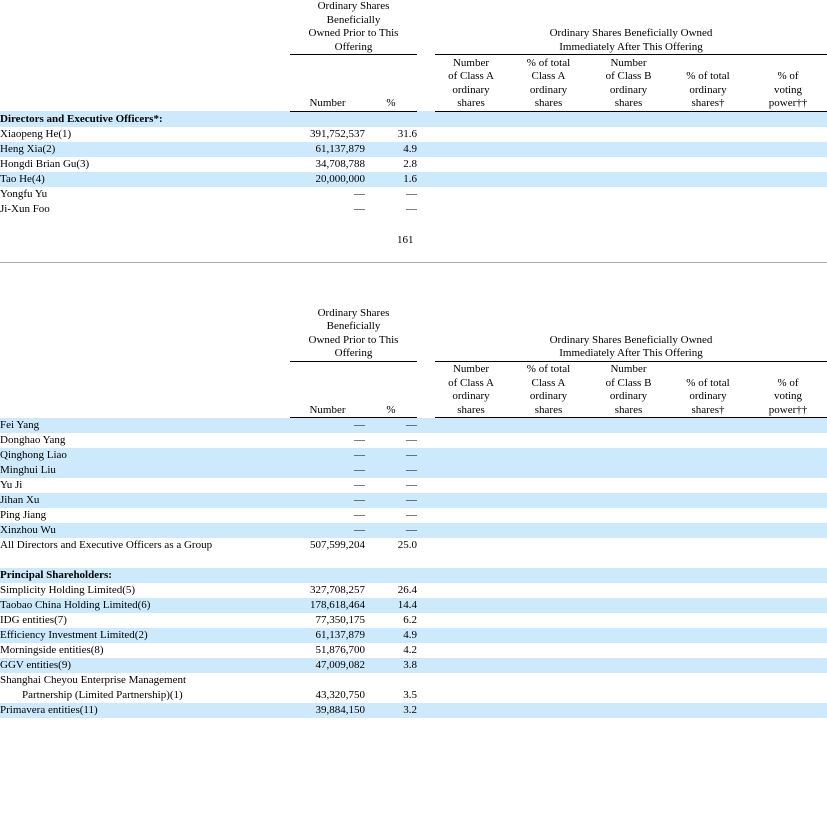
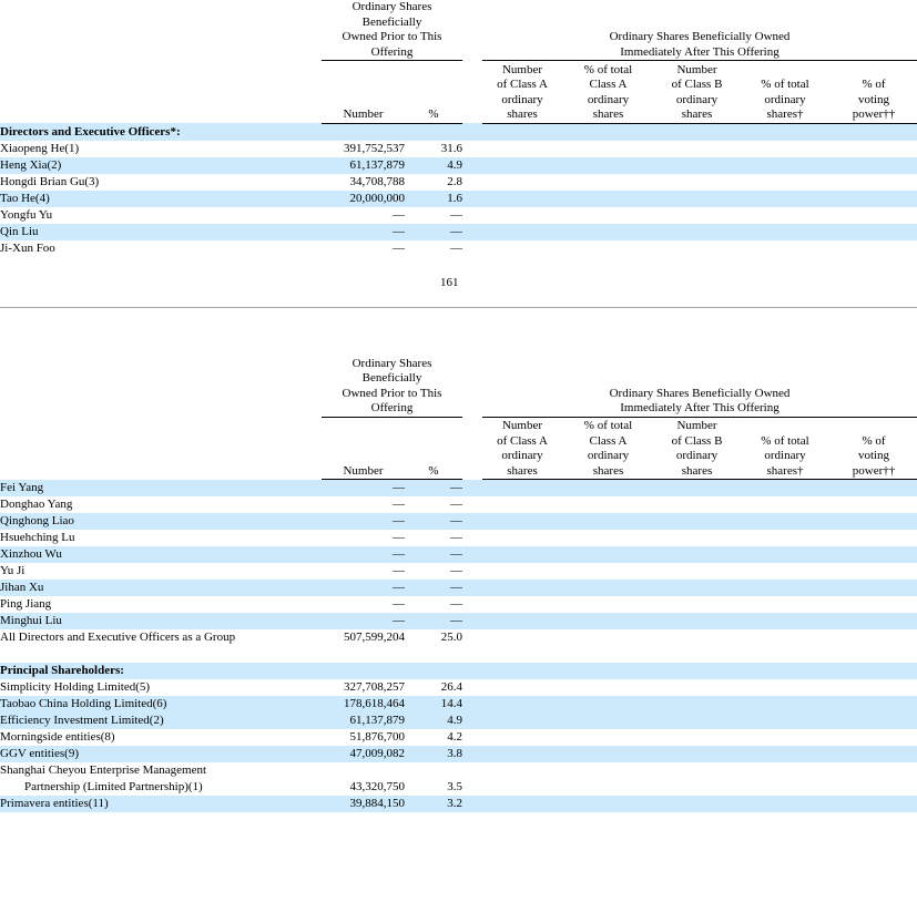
  	Ordinary Shares Beneficially Owned Prior to This Offering		Ordinary Shares Beneficially Owned Immediately After This Offering
  	Number	%		Number of Class A ordinary shares	% of total Class A ordinary shares	Number of Class B ordinary shares	% of total ordinary shares†	% of voting power††
  Directors and Executive Officers*:
  Xiaopeng He(1)	391,752,537	31.6
  Heng Xia(2)	61,137,879	4.9
  Hongdi Brian Gu(3)	34,708,788	2.8
  Tao He(4)	20,000,000	1.6
  Yongfu Yu	—	—
+ Qin Liu	—	—
  Ji-Xun Foo	—	—
  161
  	Ordinary Shares Beneficially Owned Prior to This Offering		Ordinary Shares Beneficially Owned Immediately After This Offering
  	Number	%		Number of Class A ordinary shares	% of total Class A ordinary shares	Number of Class B ordinary shares	% of total ordinary shares†	% of voting power††
  Fei Yang	—	—
  Donghao Yang	—	—
  Qinghong Liao	—	—
+ Hsuehching Lu	—	—
- Minghui Liu	—	—
+ Xinzhou Wu	—	—
  Yu Ji	—	—
  Jihan Xu	—	—
  Ping Jiang	—	—
- Xinzhou Wu	—	—
+ Minghui Liu	—	—
  All Directors and Executive Officers as a Group	507,599,204	25.0
  Principal Shareholders:
  Simplicity Holding Limited(5)	327,708,257	26.4
  Taobao China Holding Limited(6)	178,618,464	14.4
- IDG entities(7)	77,350,175	6.2
  Efficiency Investment Limited(2)	61,137,879	4.9
  Morningside entities(8)	51,876,700	4.2
  GGV entities(9)	47,009,082	3.8
  Shanghai Cheyou Enterprise Management
  Partnership (Limited Partnership)(1)	43,320,750	3.5
  Primavera entities(11)	39,884,150	3.2
